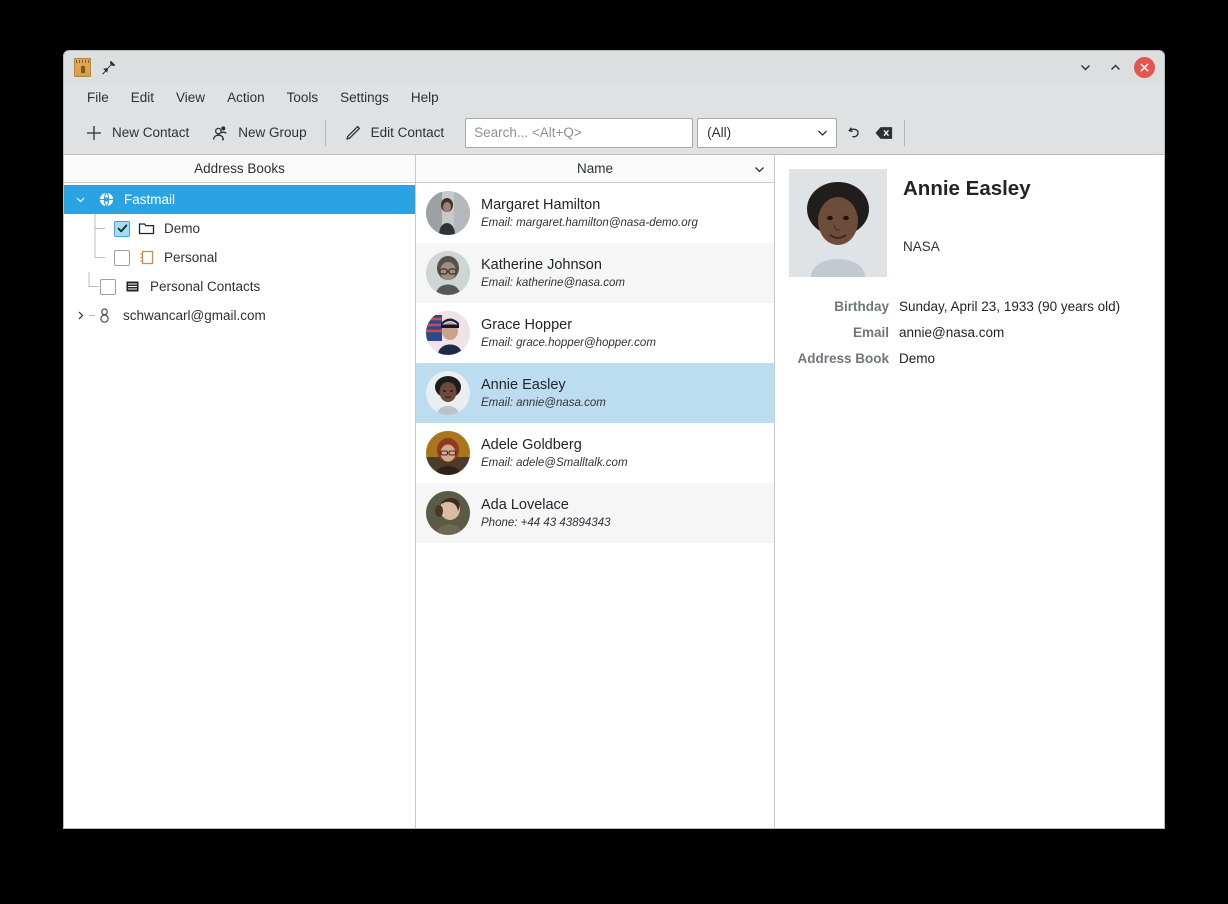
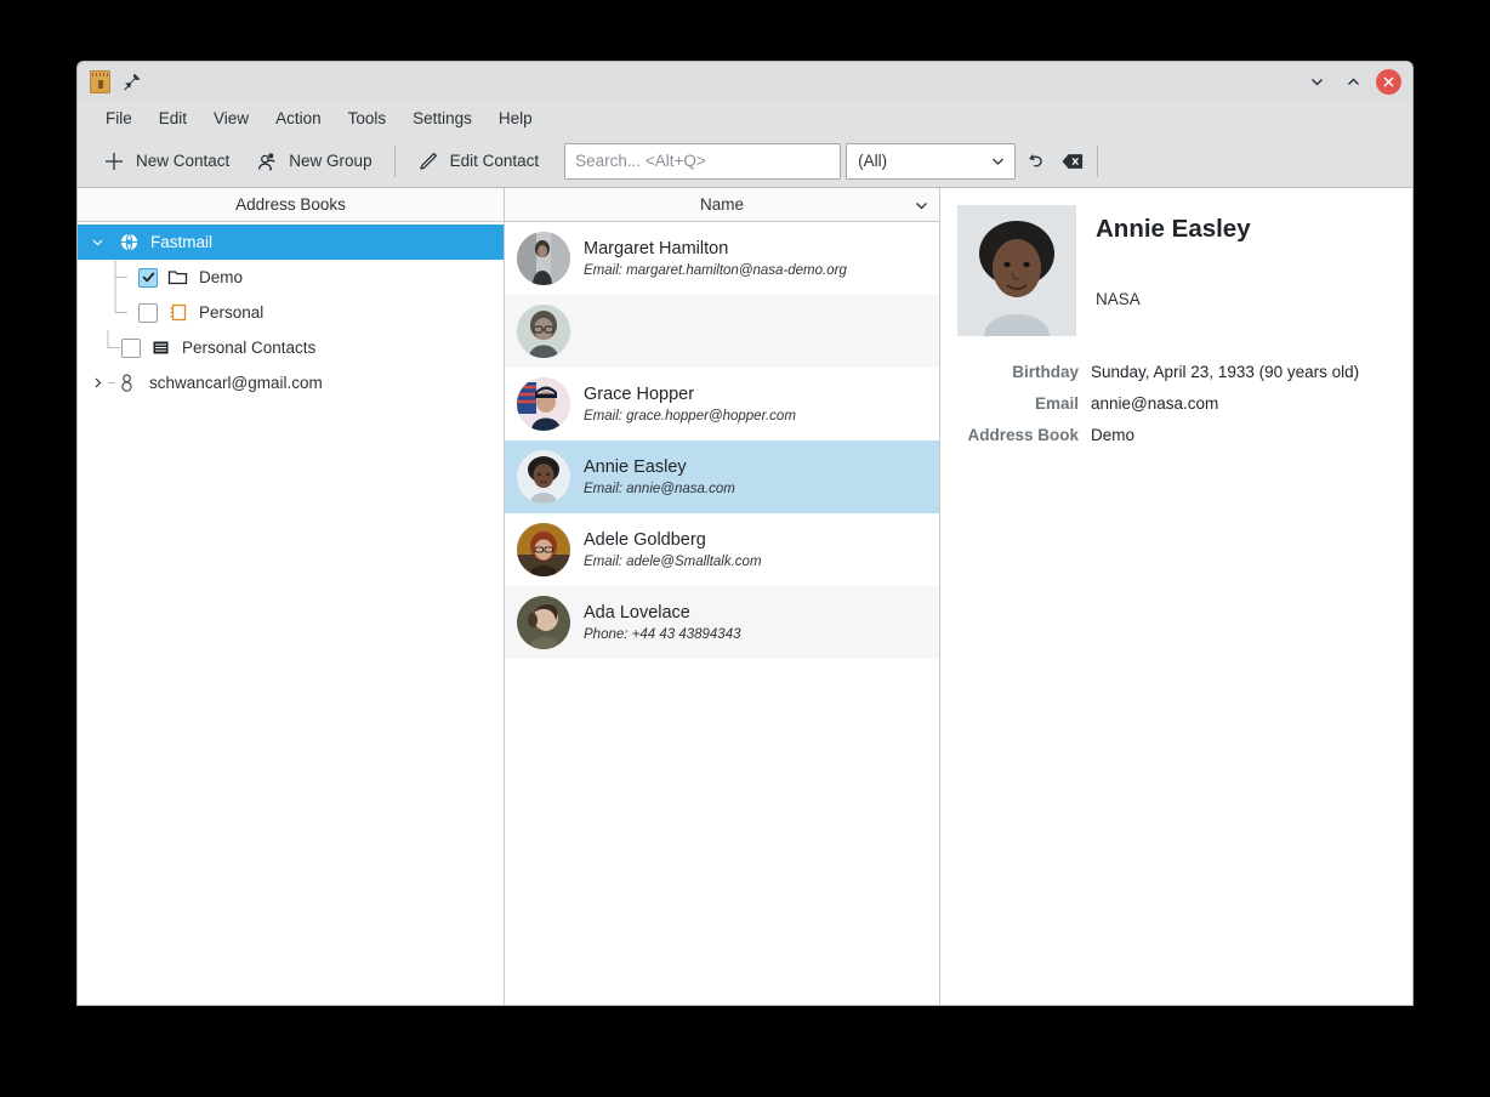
  File
  Edit
  View
  Action
  Tools
  Settings
  Help
  New Contact
  New Group
  Edit Contact
  Search... <Alt+Q>
  (All)
  Address Books
  Fastmail
  Demo
  Personal
  Personal Contacts
  schwancarl@gmail.com
  Name
  Margaret Hamilton
  Email: margaret.hamilton@nasa-demo.org
- Katherine Johnson
- Email: katherine@nasa.com
  Grace Hopper
  Email: grace.hopper@hopper.com
  Annie Easley
  Email: annie@nasa.com
  Adele Goldberg
  Email: adele@Smalltalk.com
  Ada Lovelace
  Phone: +44 43 43894343
  Annie Easley
  NASA
  Birthday
  Sunday, April 23, 1933 (90 years old)
  Email
  annie@nasa.com
  Address Book
  Demo
